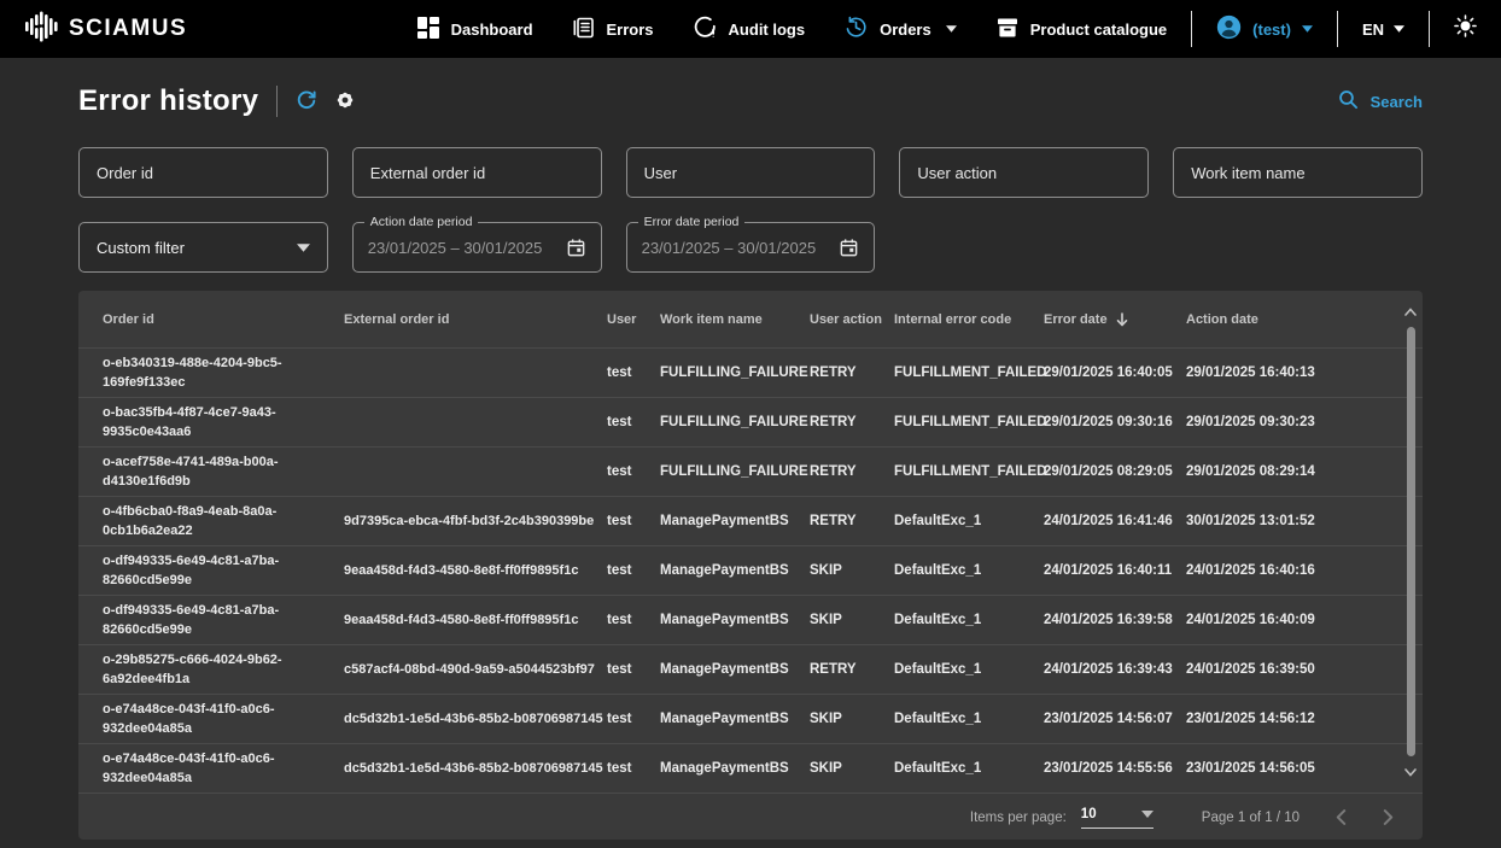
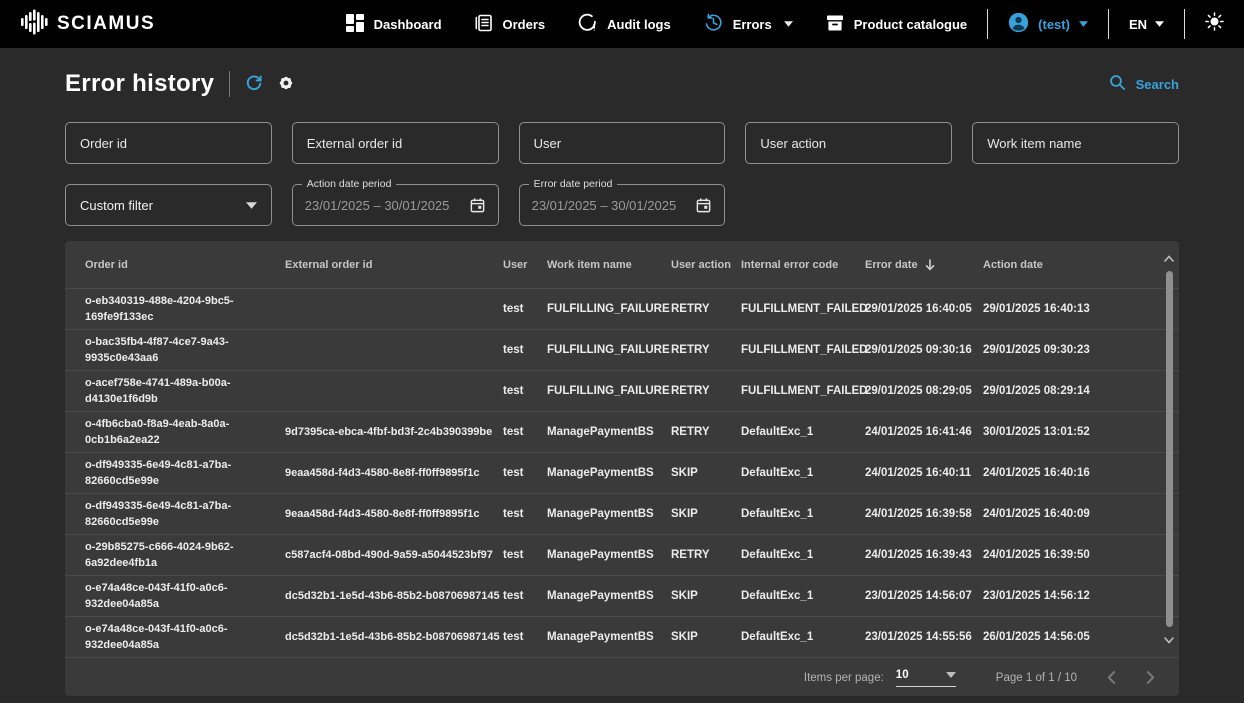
  SCIAMUS
  Dashboard
- Errors
+ Orders
  Audit logs
- Orders
+ Errors
  Product catalogue
  (test)
  EN
  Error history
  Search
  Order id
  External order id
  User
  User action
  Work item name
  Custom filter
  Action date period
  23/01/2025 – 30/01/2025
  Error date period
  23/01/2025 – 30/01/2025
  Order id
  External order id
  User
  Work item name
  User action
  Internal error code
  Error date
  Action date
  o-eb340319-488e-4204-9bc5-169fe9f133ec
  test
  FULFILLING_FAILURE
  RETRY
  FULFILLMENT_FAILED
  29/01/2025 16:40:05
  29/01/2025 16:40:13
  o-bac35fb4-4f87-4ce7-9a43-9935c0e43aa6
  test
  FULFILLING_FAILURE
  RETRY
  FULFILLMENT_FAILED
  29/01/2025 09:30:16
  29/01/2025 09:30:23
  o-acef758e-4741-489a-b00a-d4130e1f6d9b
  test
  FULFILLING_FAILURE
  RETRY
  FULFILLMENT_FAILED
  29/01/2025 08:29:05
  29/01/2025 08:29:14
  o-4fb6cba0-f8a9-4eab-8a0a-0cb1b6a2ea22
  9d7395ca-ebca-4fbf-bd3f-2c4b390399be
  test
  ManagePaymentBS
  RETRY
  DefaultExc_1
  24/01/2025 16:41:46
  30/01/2025 13:01:52
  o-df949335-6e49-4c81-a7ba-82660cd5e99e
  9eaa458d-f4d3-4580-8e8f-ff0ff9895f1c
  test
  ManagePaymentBS
  SKIP
  DefaultExc_1
  24/01/2025 16:40:11
  24/01/2025 16:40:16
  o-df949335-6e49-4c81-a7ba-82660cd5e99e
  9eaa458d-f4d3-4580-8e8f-ff0ff9895f1c
  test
  ManagePaymentBS
  SKIP
  DefaultExc_1
  24/01/2025 16:39:58
  24/01/2025 16:40:09
  o-29b85275-c666-4024-9b62-6a92dee4fb1a
  c587acf4-08bd-490d-9a59-a5044523bf97
  test
  ManagePaymentBS
  RETRY
  DefaultExc_1
  24/01/2025 16:39:43
  24/01/2025 16:39:50
  o-e74a48ce-043f-41f0-a0c6-932dee04a85a
  dc5d32b1-1e5d-43b6-85b2-b08706987145
  test
  ManagePaymentBS
  SKIP
  DefaultExc_1
  23/01/2025 14:56:07
  23/01/2025 14:56:12
  o-e74a48ce-043f-41f0-a0c6-932dee04a85a
  dc5d32b1-1e5d-43b6-85b2-b08706987145
  test
  ManagePaymentBS
  SKIP
  DefaultExc_1
  23/01/2025 14:55:56
- 23/01/2025 14:56:05
+ 26/01/2025 14:56:05
  Items per page:
  10
  Page 1 of 1 / 10
